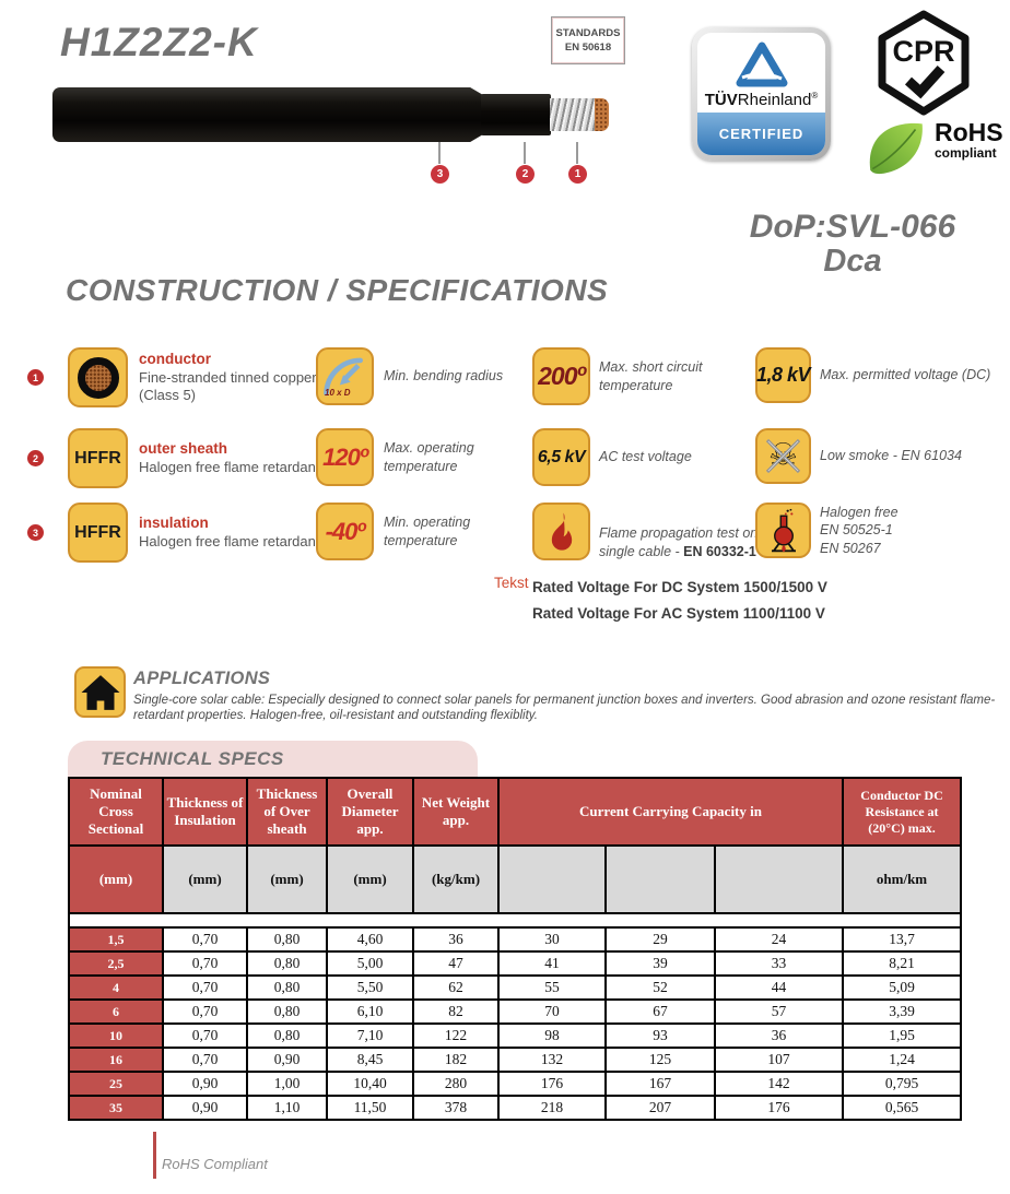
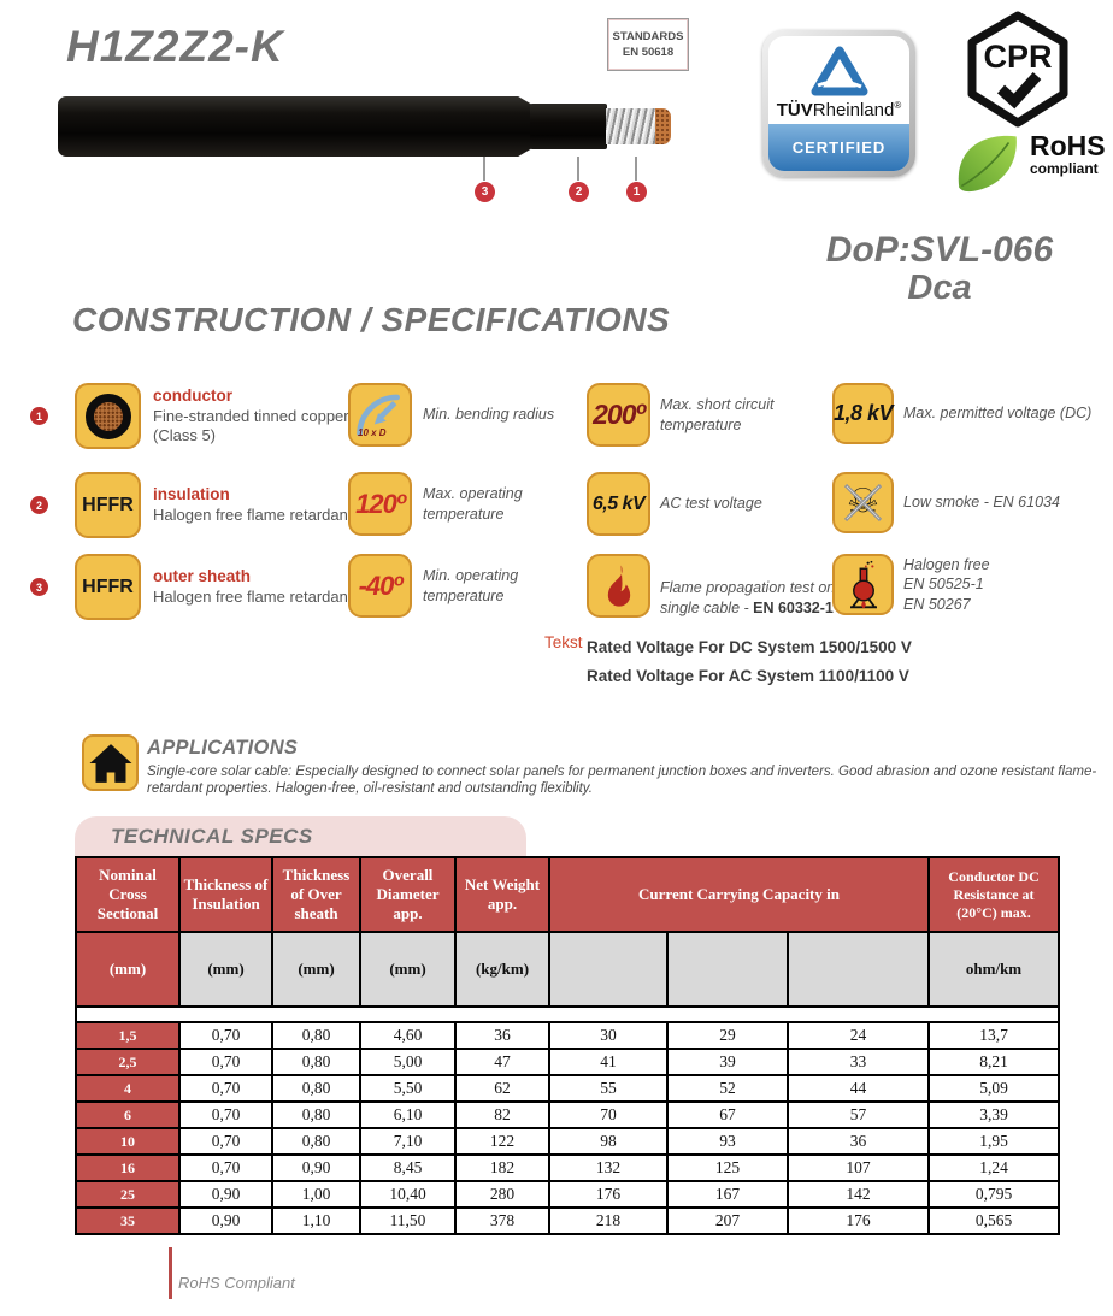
  H1Z2Z2-K
  STANDARDS
  EN 50618
  3
  2
  1
  TÜVRheinland®
  CERTIFIED
  CPR
  RoHS
  compliant
  DoP:SVL-066
  Dca
  CONSTRUCTION / SPECIFICATIONS
  1
  conductor
  Fine-stranded tinned copper (Class 5)
  10 x D
  Min. bending radius
  200º
  Max. short circuit temperature
  1,8 kV
  Max. permitted voltage (DC)
  2
  HFFR
- outer sheath
+ insulation
  Halogen free flame retardan
  120º
  Max. operating temperature
  6,5 kV
  AC test voltage
  Low smoke - EN 61034
  3
  HFFR
- insulation
+ outer sheath
  Halogen free flame retardan
  -40º
  Min. operating temperature
  Flame propagation test on
  single cable - EN 60332-1
  Halogen free
  EN 50525-1
  EN 50267
  Tekst
  Rated Voltage For DC System 1500/1500 V
  Rated Voltage For AC System 1100/1100 V
  APPLICATIONS
  Single-core solar cable: Especially designed to connect solar panels for permanent junction boxes and inverters. Good abrasion and ozone resistant flame-retardant properties. Halogen-free, oil-resistant and outstanding flexiblity.
  TECHNICAL SPECS
  Nominal Cross Sectional	Thickness of Insulation	Thickness of Over sheath	Overall Diameter app.	Net Weight app.	Current Carrying Capacity in	Conductor DC Resistance at (20°C) max.
  (mm)	(mm)	(mm)	(mm)	(kg/km)				ohm/km
  1,5	0,70	0,80	4,60	36	30	29	24	13,7
  2,5	0,70	0,80	5,00	47	41	39	33	8,21
  4	0,70	0,80	5,50	62	55	52	44	5,09
  6	0,70	0,80	6,10	82	70	67	57	3,39
  10	0,70	0,80	7,10	122	98	93	36	1,95
  16	0,70	0,90	8,45	182	132	125	107	1,24
  25	0,90	1,00	10,40	280	176	167	142	0,795
  35	0,90	1,10	11,50	378	218	207	176	0,565
  RoHS Compliant
